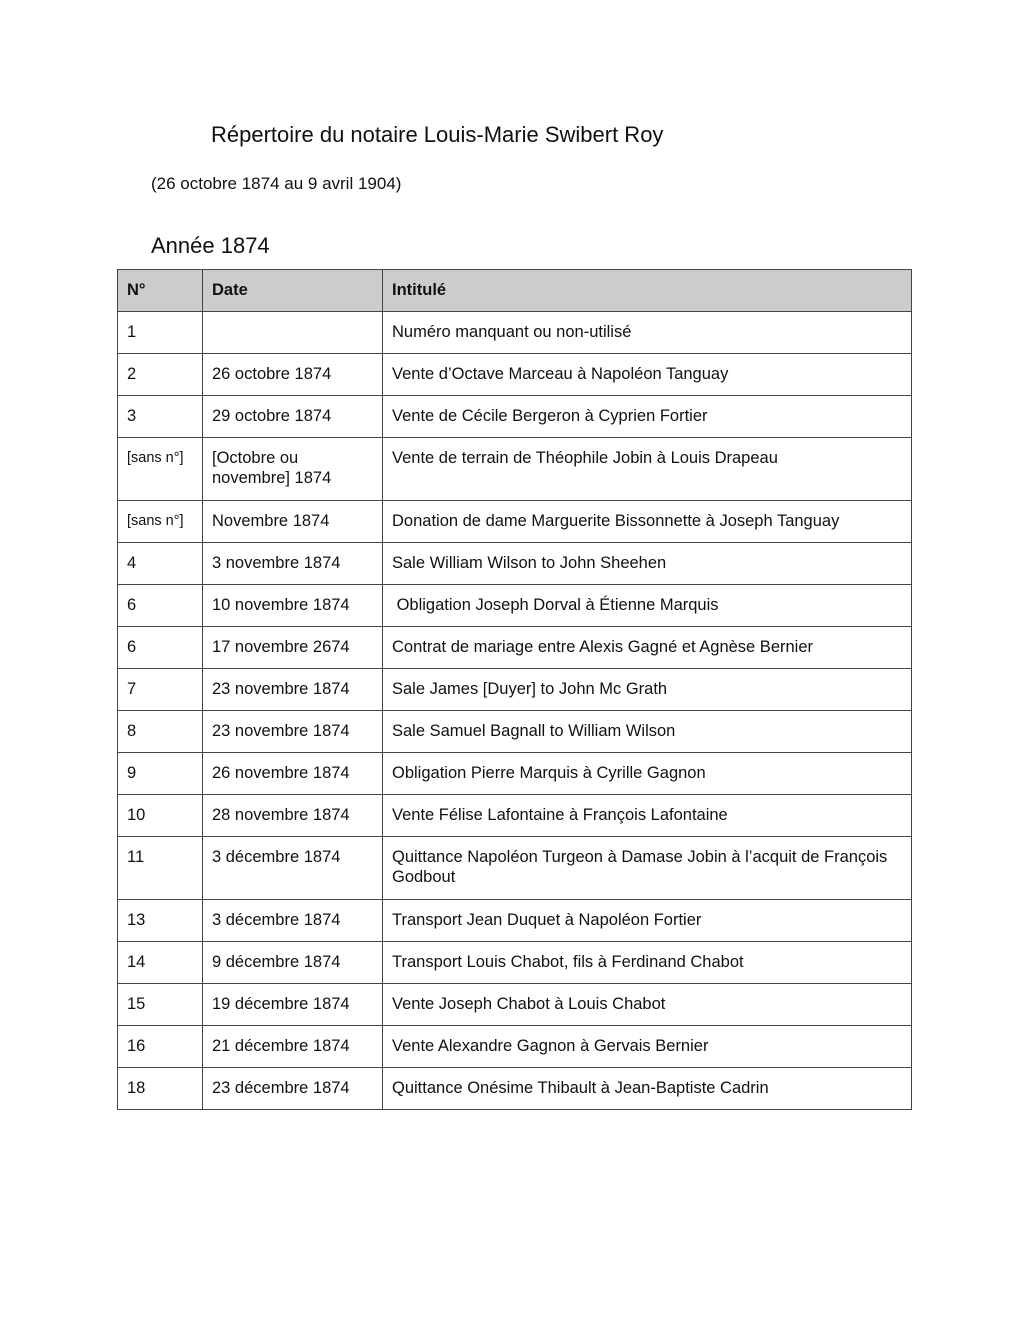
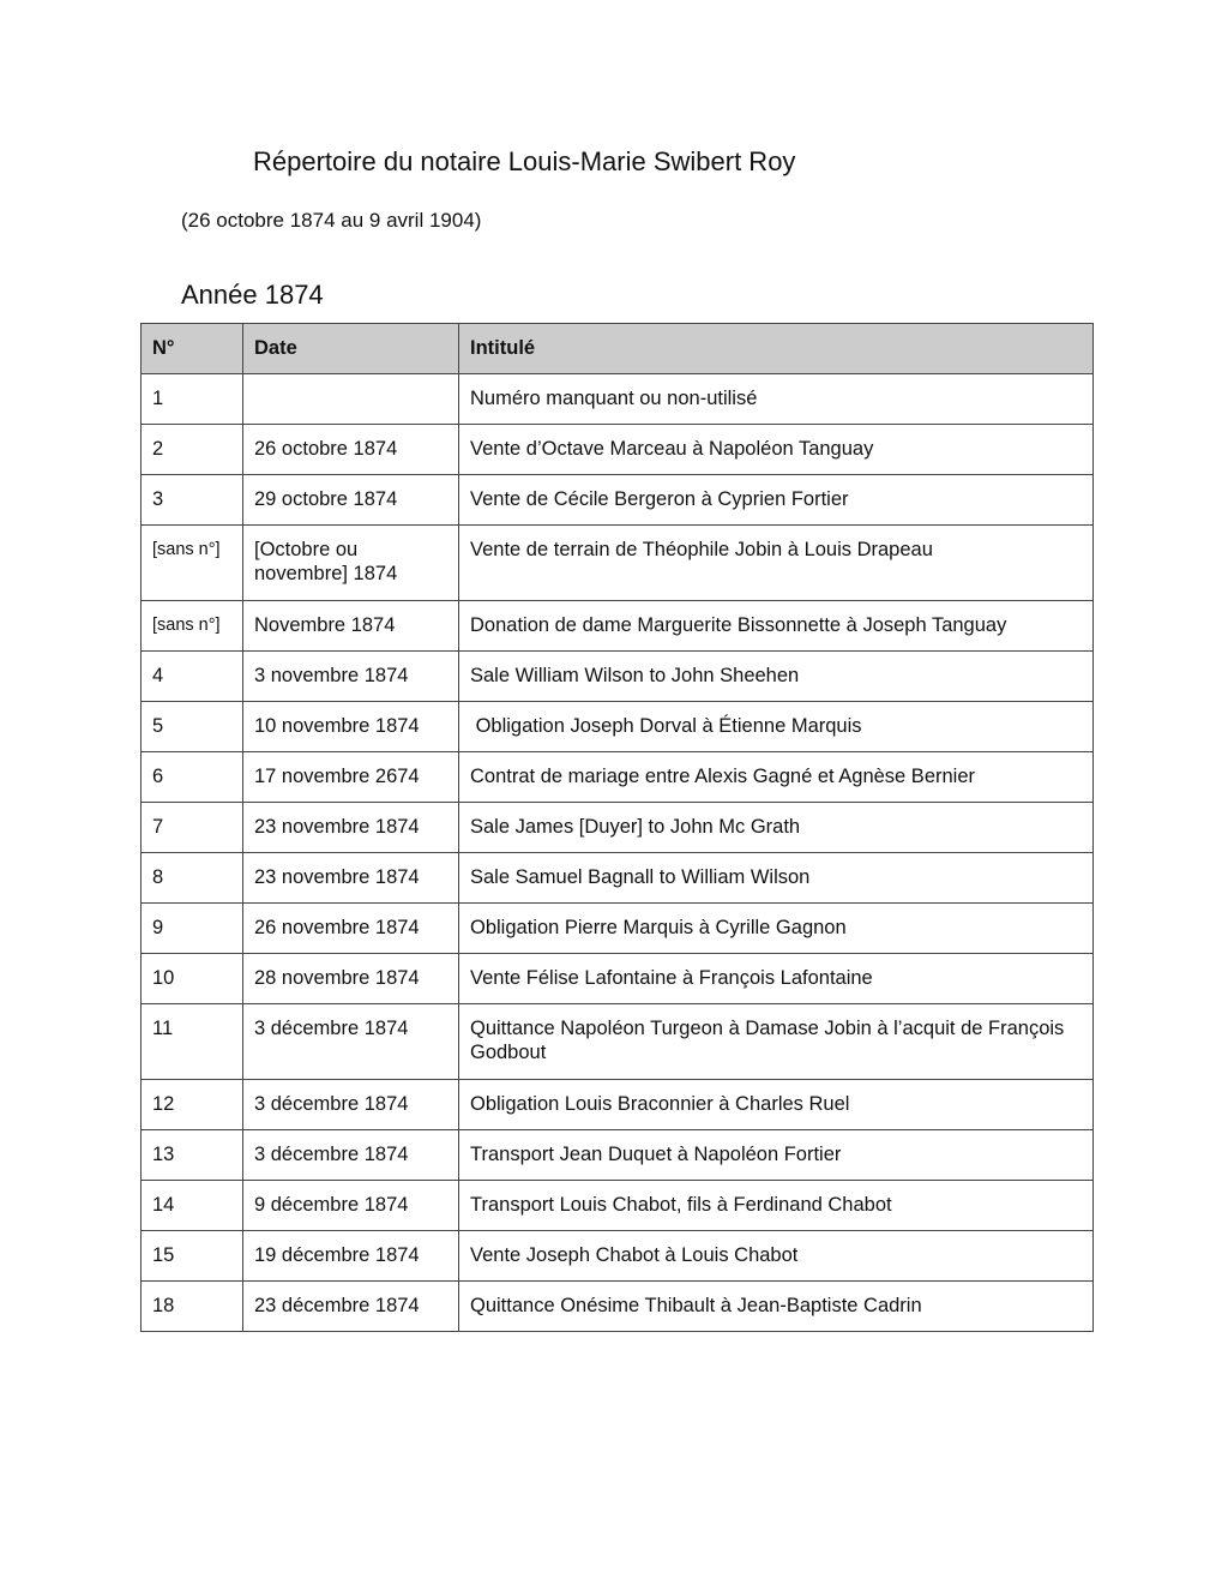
  Répertoire du notaire Louis-Marie Swibert Roy
  (26 octobre 1874 au 9 avril 1904)
  Année 1874
  N°	Date	Intitulé
  1		Numéro manquant ou non-utilisé
  2	26 octobre 1874	Vente d’Octave Marceau à Napoléon Tanguay
  3	29 octobre 1874	Vente de Cécile Bergeron à Cyprien Fortier
  [sans n°]	[Octobre ou novembre] 1874	Vente de terrain de Théophile Jobin à Louis Drapeau
  [sans n°]	Novembre 1874	Donation de dame Marguerite Bissonnette à Joseph Tanguay
  4	3 novembre 1874	Sale William Wilson to John Sheehen
- 6	10 novembre 1874	Obligation Joseph Dorval à Étienne Marquis
+ 5	10 novembre 1874	Obligation Joseph Dorval à Étienne Marquis
  6	17 novembre 2674	Contrat de mariage entre Alexis Gagné et Agnèse Bernier
  7	23 novembre 1874	Sale James [Duyer] to John Mc Grath
  8	23 novembre 1874	Sale Samuel Bagnall to William Wilson
  9	26 novembre 1874	Obligation Pierre Marquis à Cyrille Gagnon
  10	28 novembre 1874	Vente Félise Lafontaine à François Lafontaine
  11	3 décembre 1874	Quittance Napoléon Turgeon à Damase Jobin à l’acquit de François Godbout
+ 12	3 décembre 1874	Obligation Louis Braconnier à Charles Ruel
  13	3 décembre 1874	Transport Jean Duquet à Napoléon Fortier
  14	9 décembre 1874	Transport Louis Chabot, fils à Ferdinand Chabot
  15	19 décembre 1874	Vente Joseph Chabot à Louis Chabot
- 16	21 décembre 1874	Vente Alexandre Gagnon à Gervais Bernier
  18	23 décembre 1874	Quittance Onésime Thibault à Jean-Baptiste Cadrin
